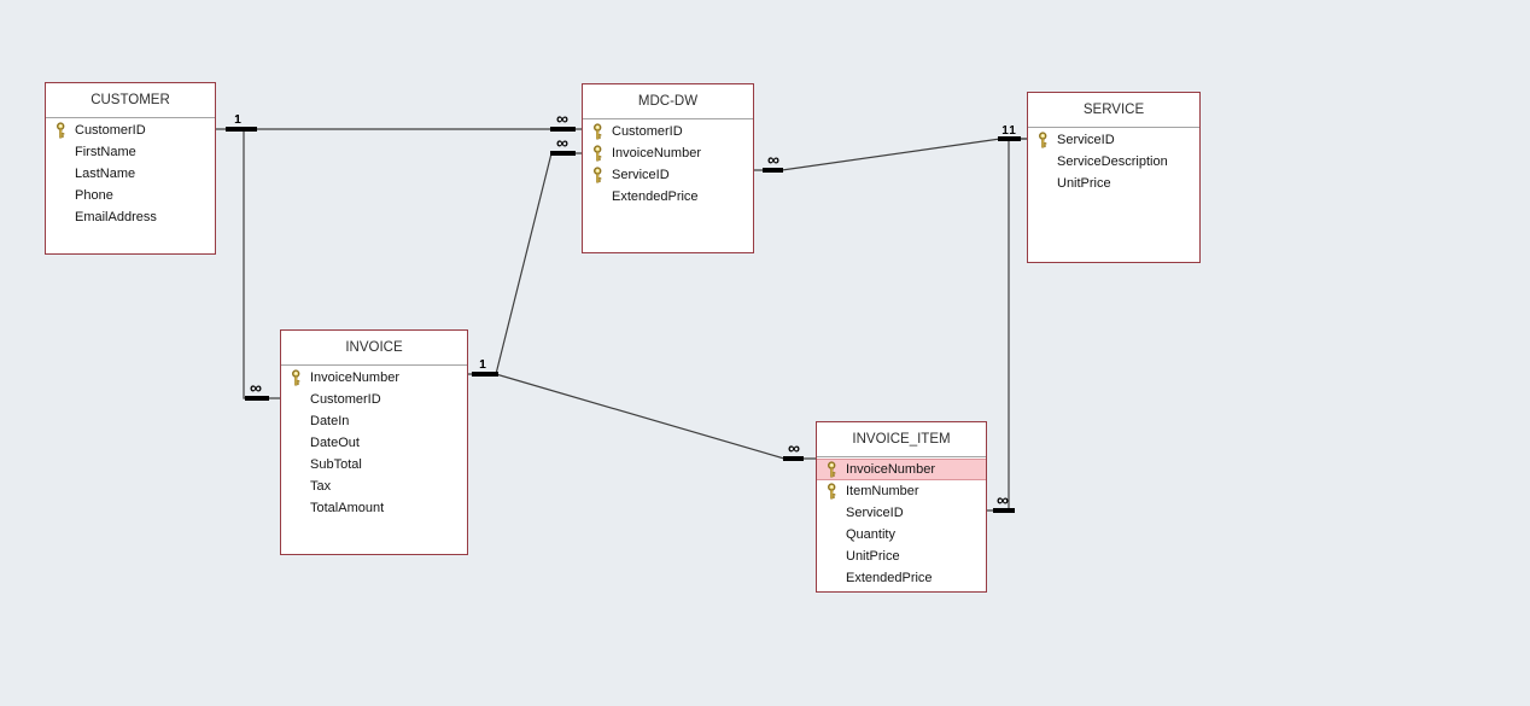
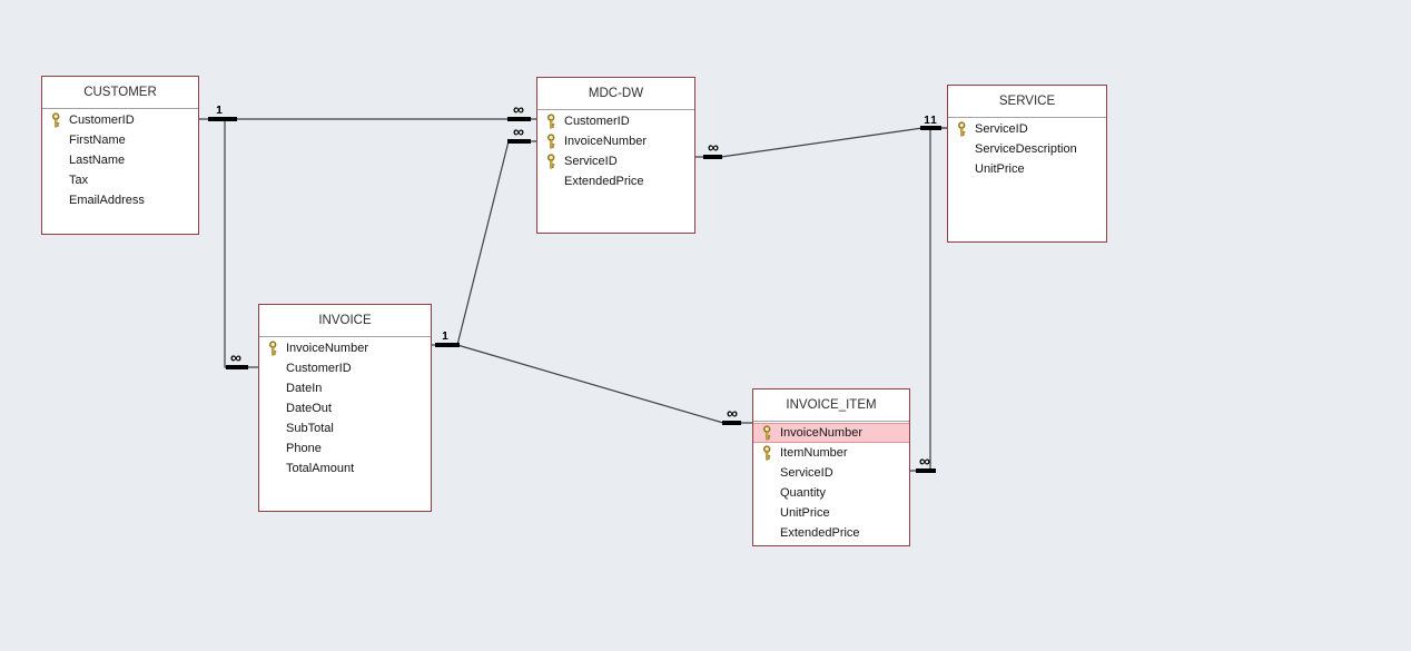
  1
  ∞
  ∞
  1
  ∞
  ∞
  1
  ∞
  1
  ∞
  CUSTOMER
  CustomerID
  FirstName
  LastName
- Phone
+ Tax
  EmailAddress
  MDC-DW
  CustomerID
  InvoiceNumber
  ServiceID
  ExtendedPrice
  SERVICE
  ServiceID
  ServiceDescription
  UnitPrice
  INVOICE
  InvoiceNumber
  CustomerID
  DateIn
  DateOut
  SubTotal
- Tax
+ Phone
  TotalAmount
  INVOICE_ITEM
  InvoiceNumber
  ItemNumber
  ServiceID
  Quantity
  UnitPrice
  ExtendedPrice
